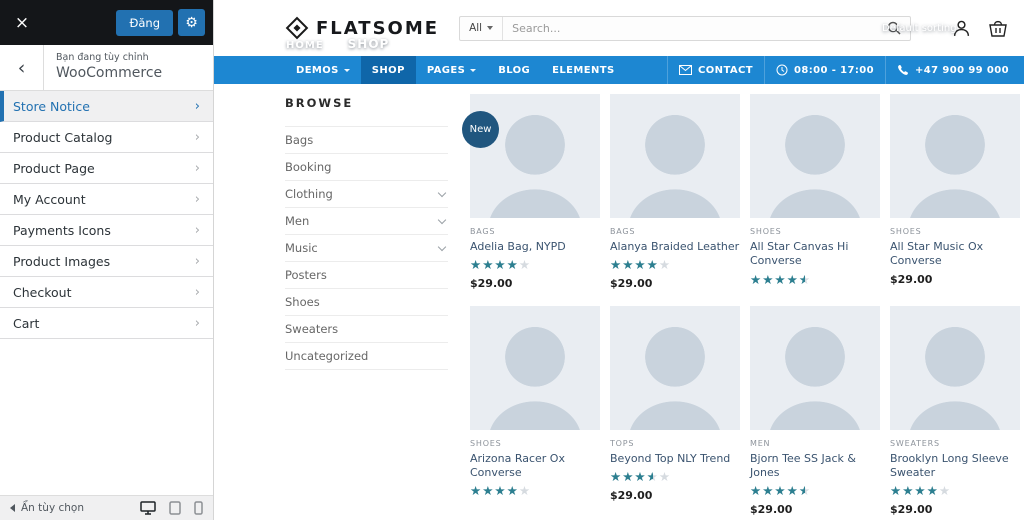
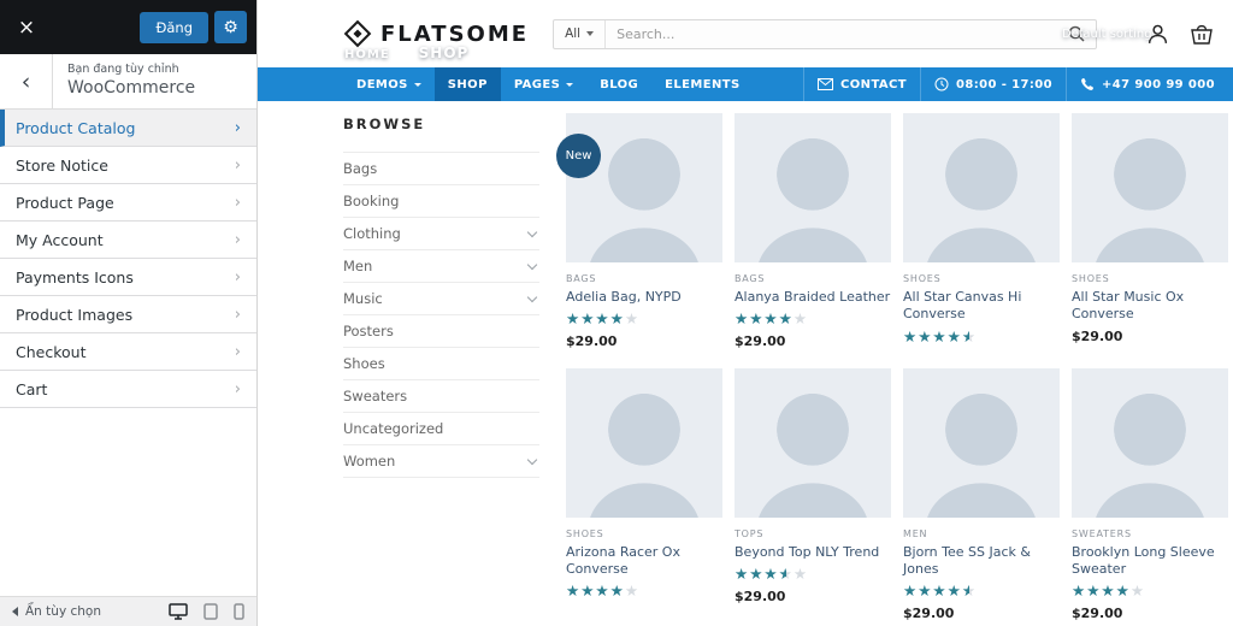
  ×
  Đăng
  ⚙
  ‹
  Bạn đang tùy chỉnh
  WooCommerce
- Store Notice
+ Product Catalog
  ›
- Product Catalog
+ Store Notice
  ›
  Product Page
  ›
  My Account
  ›
  Payments Icons
  ›
  Product Images
  ›
  Checkout
  ›
  Cart
  ›
  Ẩn tùy chọn
  HOME
  SHOP
  Default sorting
  FLATSOME
  All
  Search...
  DEMOS
  SHOP
  PAGES
  BLOG
  ELEMENTS
  CONTACT
  08:00 - 17:00
  +47 900 99 000
  BROWSE
  Bags
  Booking
  Clothing
  Men
  Music
  Posters
  Shoes
  Sweaters
  Uncategorized
+ Women
  New
  BAGS
  Adelia Bag, NYPD
  ★★★★★
  ★★★★
  $29.00
  BAGS
  Alanya Braided Leather
  ★★★★★
  ★★★★
  $29.00
  SHOES
  All Star Canvas Hi Converse
  ★★★★★
  ★★★★
  SHOES
  All Star Music Ox Converse
  $29.00
  SHOES
  Arizona Racer Ox Converse
  ★★★★★
  ★★★★
  TOPS
  Beyond Top NLY Trend
  ★★★★★
  $29.00
  MEN
  Bjorn Tee SS Jack & Jones
  ★★★★★
  ★★★★
  $29.00
  SWEATERS
  Brooklyn Long Sleeve Sweater
  ★★★★★
  ★★★★
  $29.00
